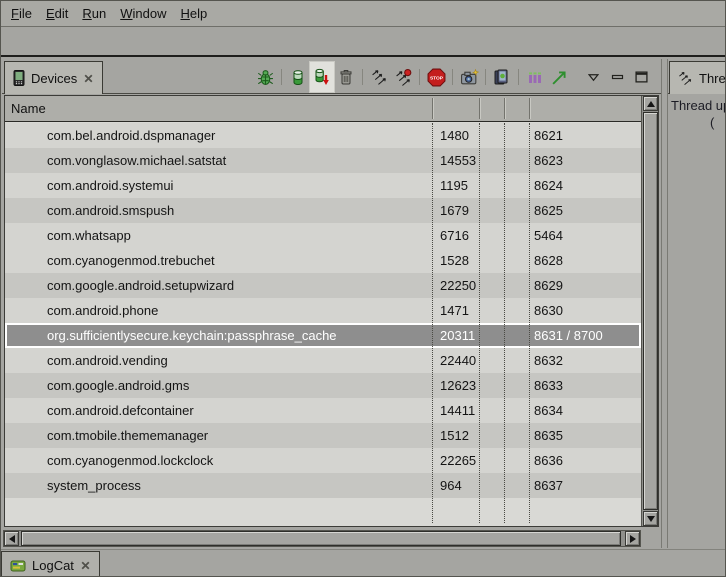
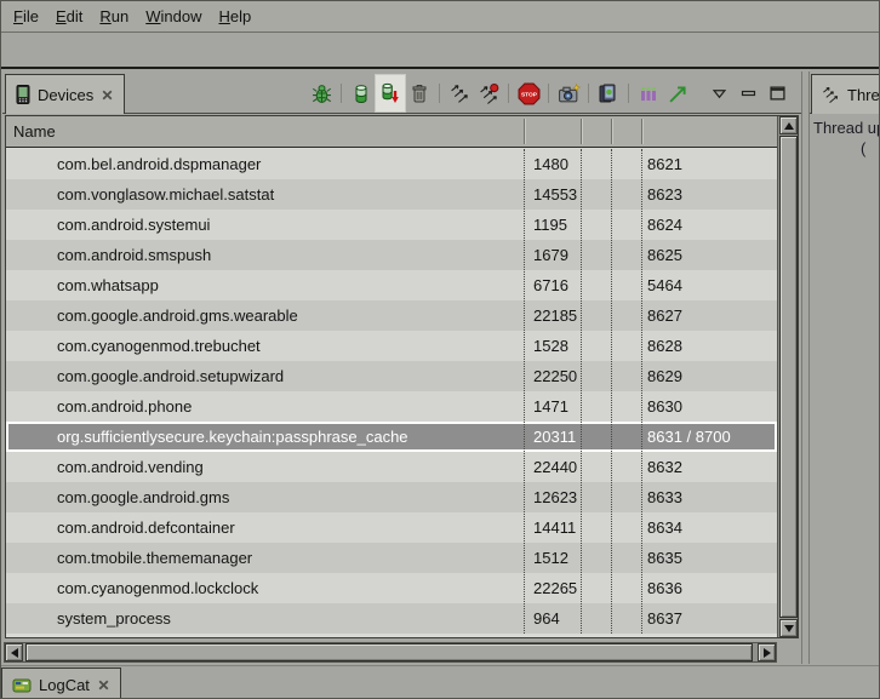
  File
  Edit
  Run
  Window
  Help
  Devices
  Name
  com.bel.android.dspmanager
  1480
  8621
  com.vonglasow.michael.satstat
  14553
  8623
  com.android.systemui
  1195
  8624
  com.android.smspush
  1679
  8625
  com.whatsapp
  6716
  5464
+ com.google.android.gms.wearable
+ 22185
+ 8627
  com.cyanogenmod.trebuchet
  1528
  8628
  com.google.android.setupwizard
  22250
  8629
  com.android.phone
  1471
  8630
  org.sufficientlysecure.keychain:passphrase_cache
  20311
  8631 / 8700
  com.android.vending
  22440
  8632
  com.google.android.gms
  12623
  8633
  com.android.defcontainer
  14411
  8634
  com.tmobile.thememanager
  1512
  8635
  com.cyanogenmod.lockclock
  22265
  8636
  system_process
  964
  8637
  Thre
  Thread u
  (
  LogCat
